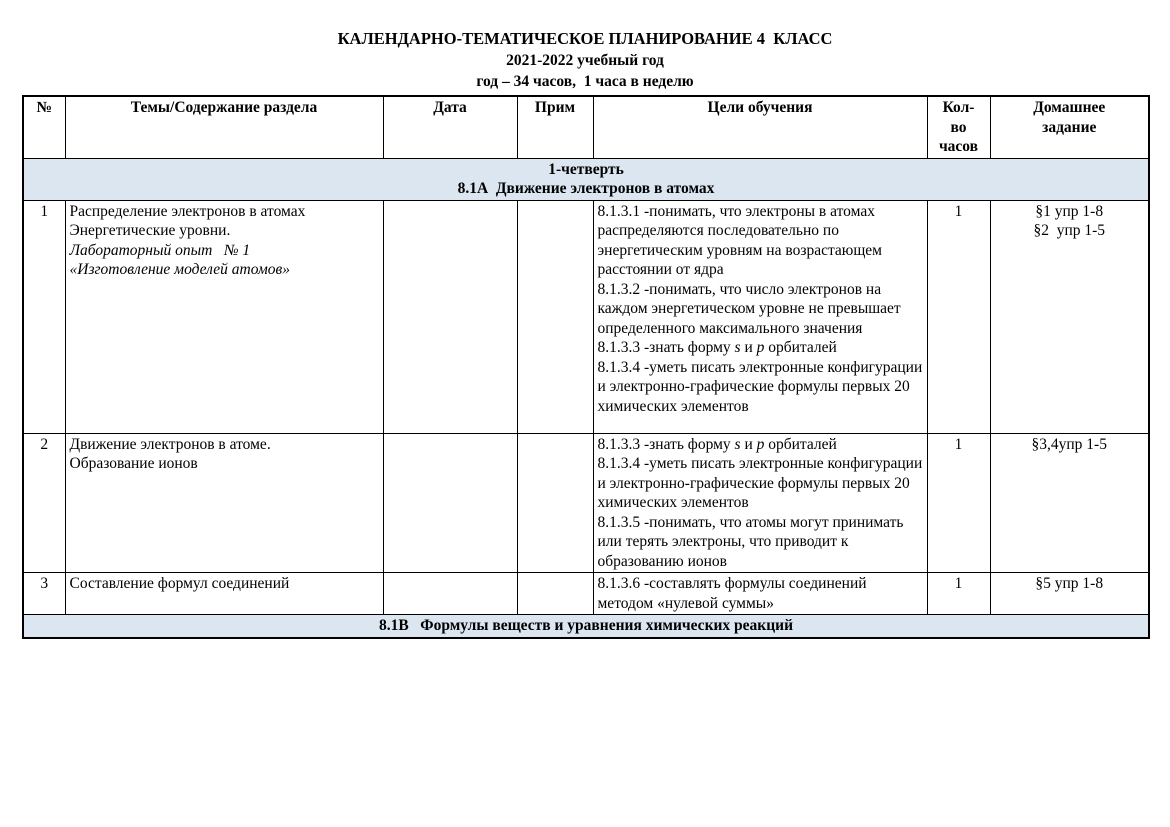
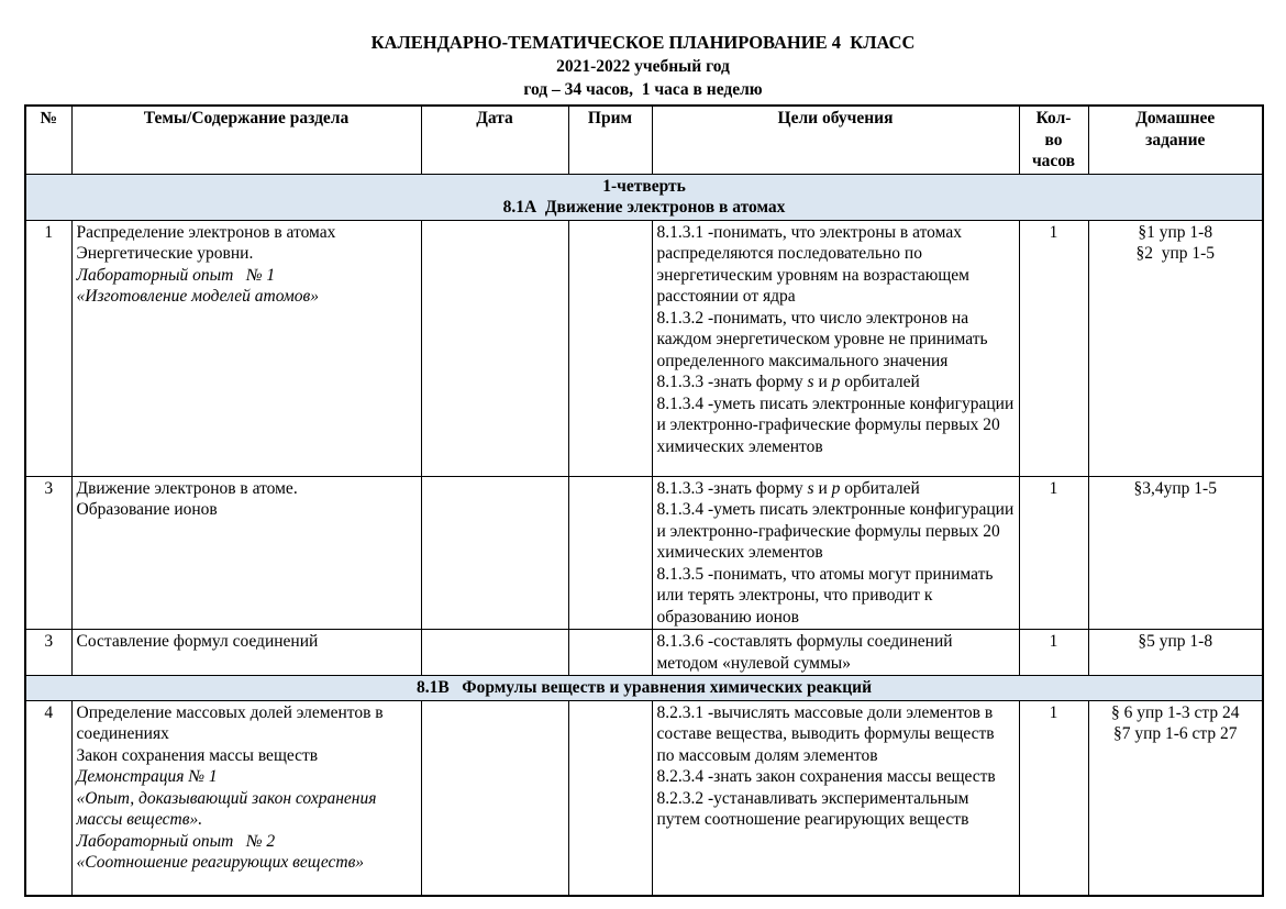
  КАЛЕНДАРНО-ТЕМАТИЧЕСКОЕ ПЛАНИРОВАНИЕ 4 КЛАСС
  2021-2022 учебный год
  год – 34 часов, 1 часа в неделю
  №	Темы/Содержание раздела	Дата	Прим	Цели обучения	Кол- во часов	Домашнее задание
  1-четверть8.1А Движение электронов в атомах
- 1	Распределение электронов в атомахЭнергетические уровни.Лабораторный опыт № 1«Изготовление моделей атомов»			8.1.3.1 -понимать, что электроны в атомах распределяются последовательно по энергетическим уровням на возрастающем расстоянии от ядра8.1.3.2 -понимать, что число электронов на каждом энергетическом уровне не превышает определенного максимального значения8.1.3.3 -знать форму s и p орбиталей8.1.3.4 -уметь писать электронные конфигурации и электронно-графические формулы первых 20 химических элементов	1	§1 упр 1-8§2 упр 1-5
+ 1	Распределение электронов в атомахЭнергетические уровни.Лабораторный опыт № 1«Изготовление моделей атомов»			8.1.3.1 -понимать, что электроны в атомах распределяются последовательно по энергетическим уровням на возрастающем расстоянии от ядра8.1.3.2 -понимать, что число электронов на каждом энергетическом уровне не принимать определенного максимального значения8.1.3.3 -знать форму s и p орбиталей8.1.3.4 -уметь писать электронные конфигурации и электронно-графические формулы первых 20 химических элементов	1	§1 упр 1-8§2 упр 1-5
- 2	Движение электронов в атоме.Образование ионов			8.1.3.3 -знать форму s и p орбиталей8.1.3.4 -уметь писать электронные конфигурации и электронно-графические формулы первых 20 химических элементов8.1.3.5 -понимать, что атомы могут принимать или терять электроны, что приводит к образованию ионов	1	§3,4упр 1-5
+ 3	Движение электронов в атоме.Образование ионов			8.1.3.3 -знать форму s и p орбиталей8.1.3.4 -уметь писать электронные конфигурации и электронно-графические формулы первых 20 химических элементов8.1.3.5 -понимать, что атомы могут принимать или терять электроны, что приводит к образованию ионов	1	§3,4упр 1-5
  3	Составление формул соединений			8.1.3.6 -составлять формулы соединений методом «нулевой суммы»	1	§5 упр 1-8
  8.1В Формулы веществ и уравнения химических реакций
+ 4	Определение массовых долей элементов в соединенияхЗакон сохранения массы веществДемонстрация № 1«Опыт, доказывающий закон сохранения массы веществ».Лабораторный опыт № 2«Соотношение реагирующих веществ»			8.2.3.1 -вычислять массовые доли элементов в составе вещества, выводить формулы веществ по массовым долям элементов8.2.3.4 -знать закон сохранения массы веществ8.2.3.2 -устанавливать экспериментальным путем соотношение реагирующих веществ	1	§ 6 упр 1-3 стр 24§7 упр 1-6 стр 27
